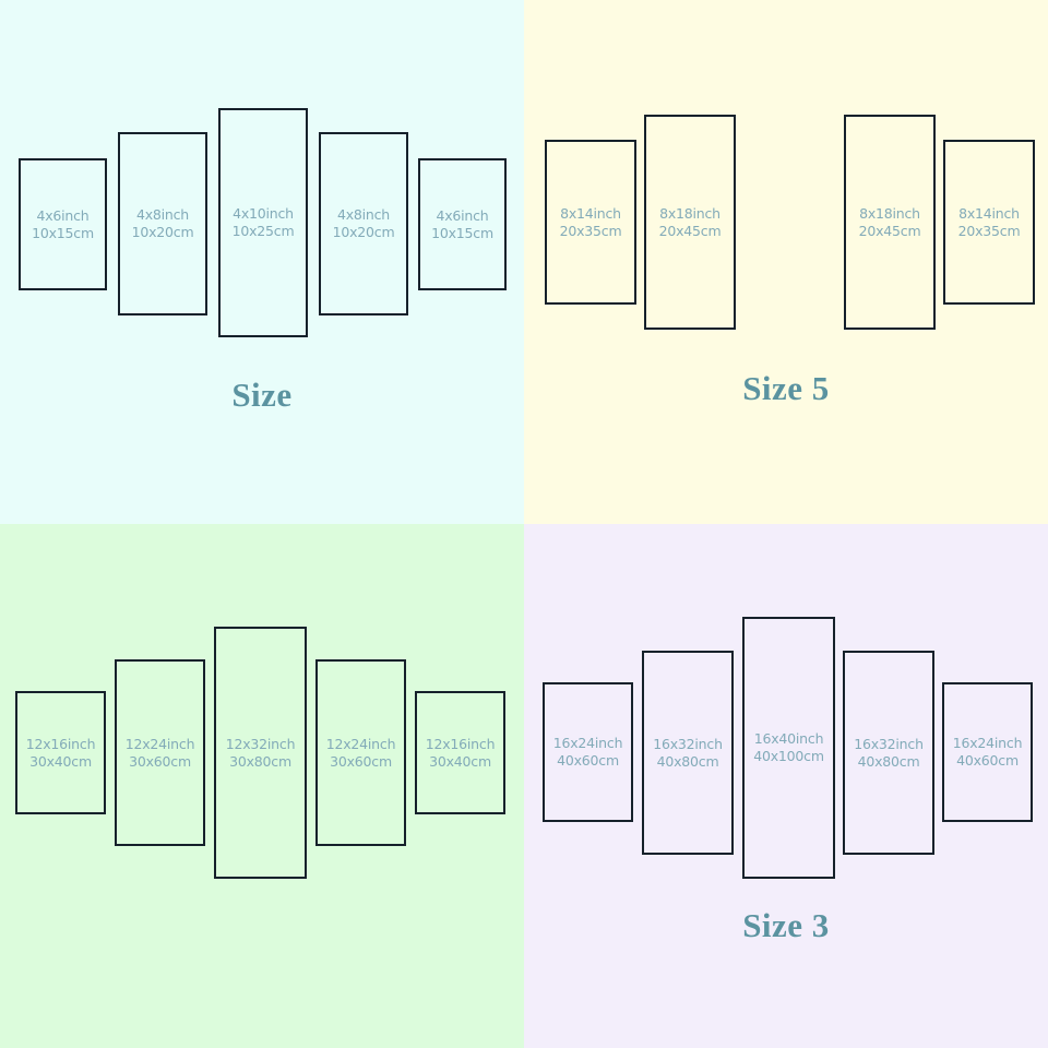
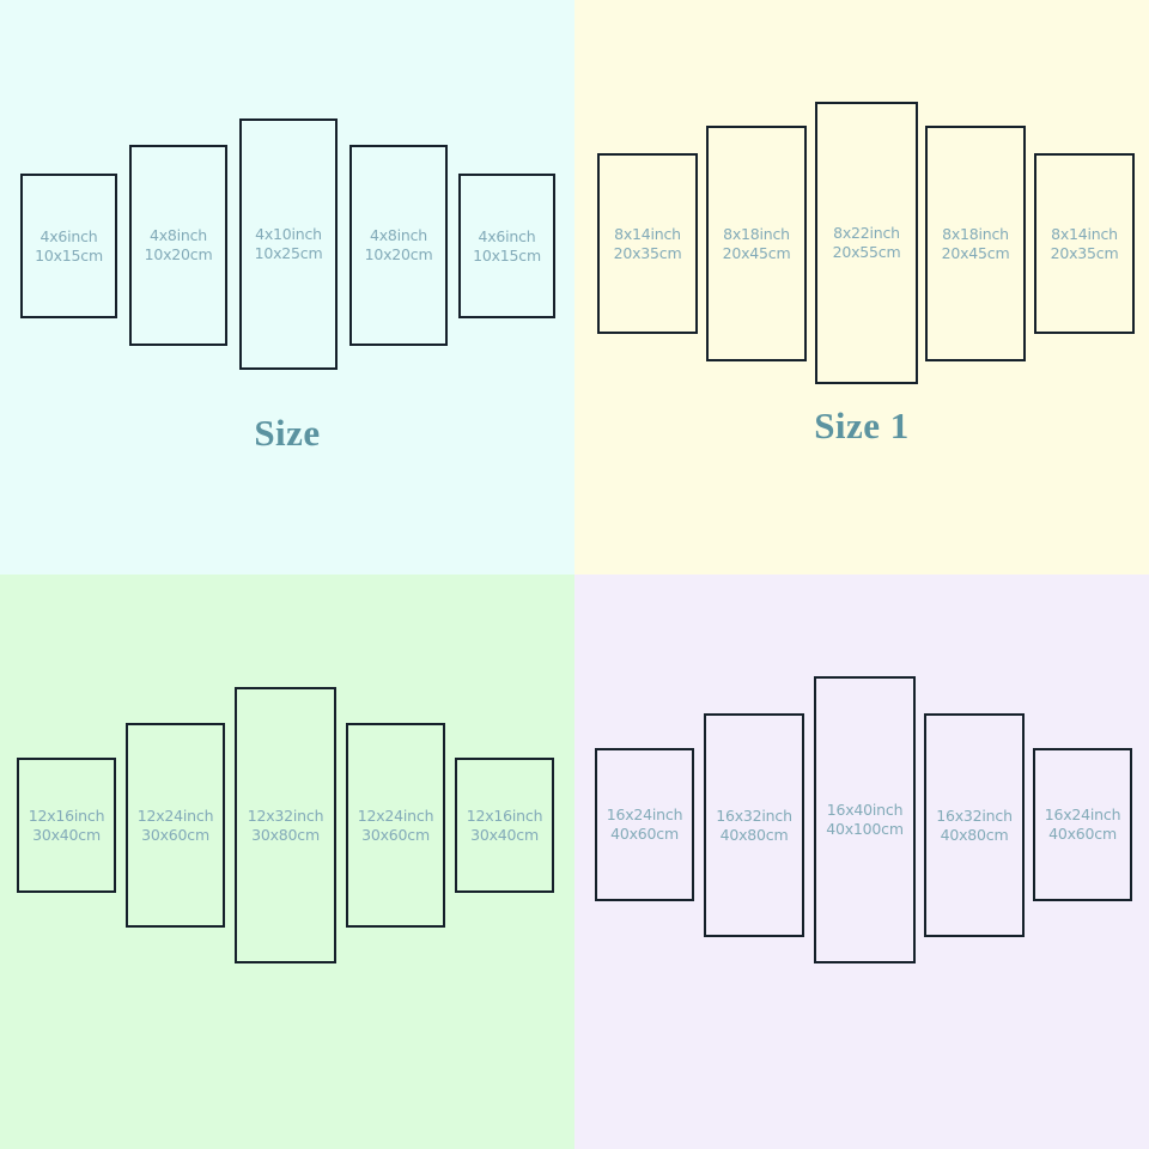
  4x6inch
  10x15cm
  4x8inch
  10x20cm
  4x10inch
  10x25cm
  4x8inch
  10x20cm
  4x6inch
  10x15cm
  Size
  8x14inch
  20x35cm
  8x18inch
  20x45cm
+ 8x22inch
+ 20x55cm
  8x18inch
  20x45cm
  8x14inch
  20x35cm
- Size 5
+ Size 1
  12x16inch
  30x40cm
  12x24inch
  30x60cm
  12x32inch
  30x80cm
  12x24inch
  30x60cm
  12x16inch
  30x40cm
  16x24inch
  40x60cm
  16x32inch
  40x80cm
  16x40inch
  40x100cm
  16x32inch
  40x80cm
  16x24inch
  40x60cm
- Size 3
